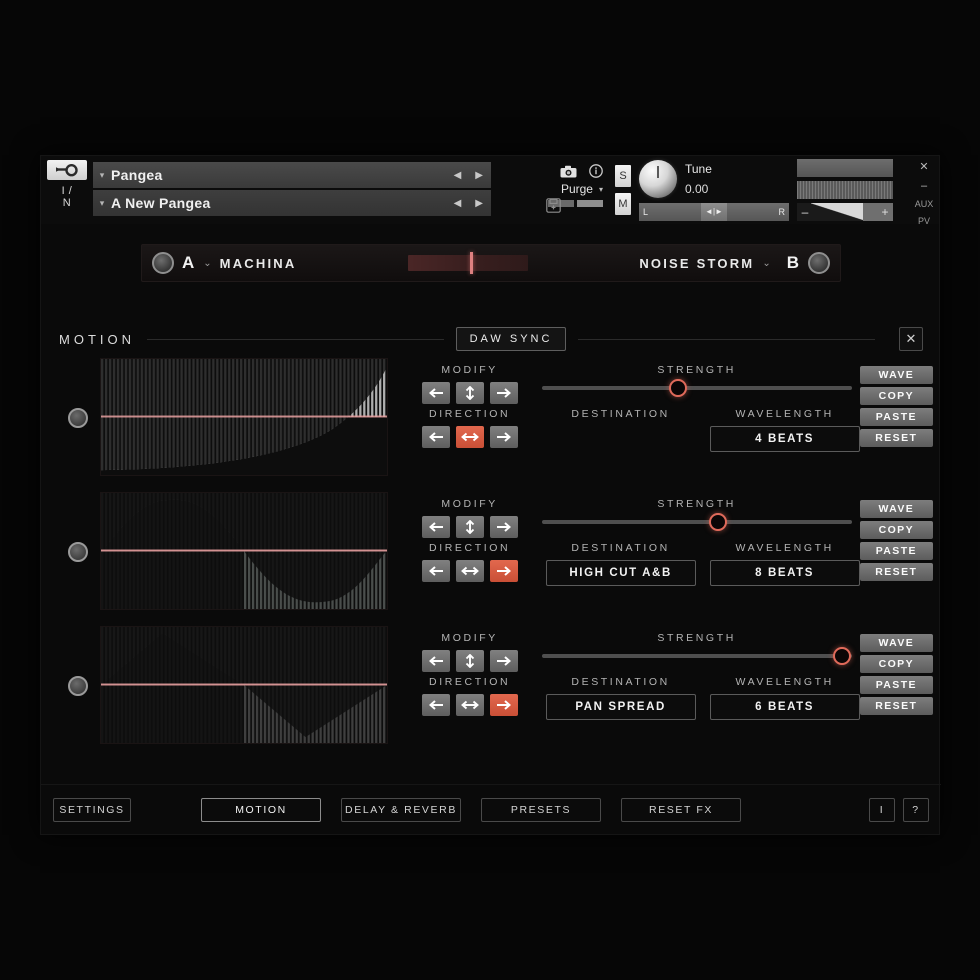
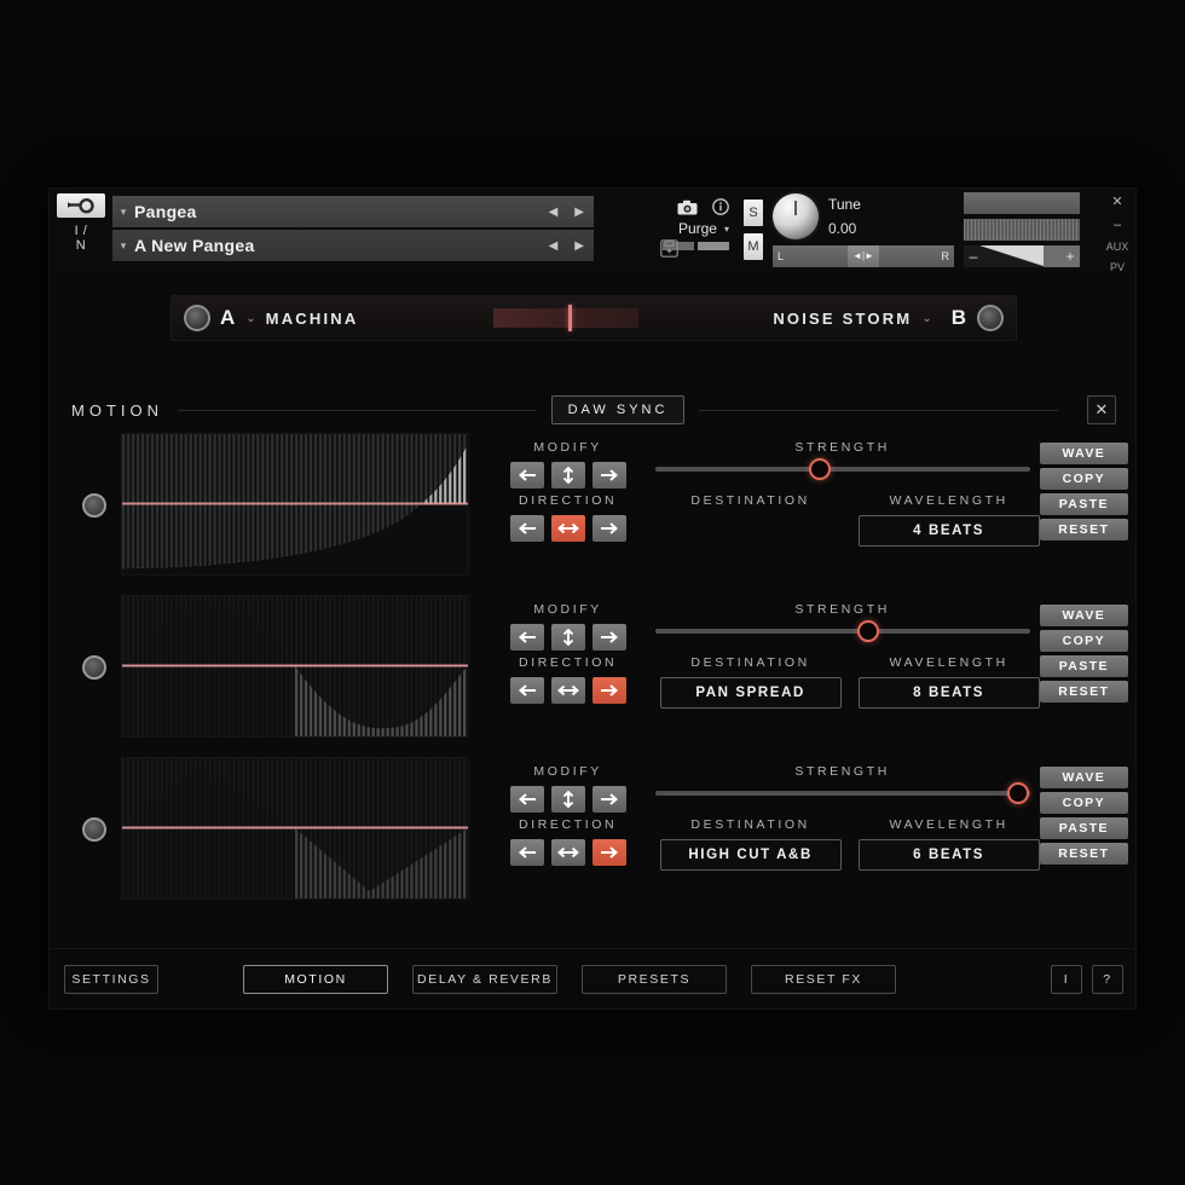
  I /
  N
  ▾
  Pangea
  ◀
  ▶
  ▾
  A New Pangea
  ◀
  ▶
  Purge
  ▾
  S
  M
  Tune
  0.00
  L
  ◄|►
  R
  –
  +
  ✕
  –
  AUX
  PV
  A
  ⌄
  MACHINA
  NOISE STORM
  ⌄
  B
  MOTION
  DAW SYNC
  ✕
  MODIFY
  STRENGTH
  DIRECTION
  DESTINATION
  WAVELENGTH
  4 BEATS
  WAVE
  COPY
  PASTE
  RESET
  MODIFY
  STRENGTH
  DIRECTION
  DESTINATION
- HIGH CUT A&B
+ PAN SPREAD
  WAVELENGTH
  8 BEATS
  WAVE
  COPY
  PASTE
  RESET
  MODIFY
  STRENGTH
  DIRECTION
  DESTINATION
- PAN SPREAD
+ HIGH CUT A&B
  WAVELENGTH
  6 BEATS
  WAVE
  COPY
  PASTE
  RESET
  SETTINGS
  MOTION
  DELAY & REVERB
  PRESETS
  RESET FX
  I
  ?
